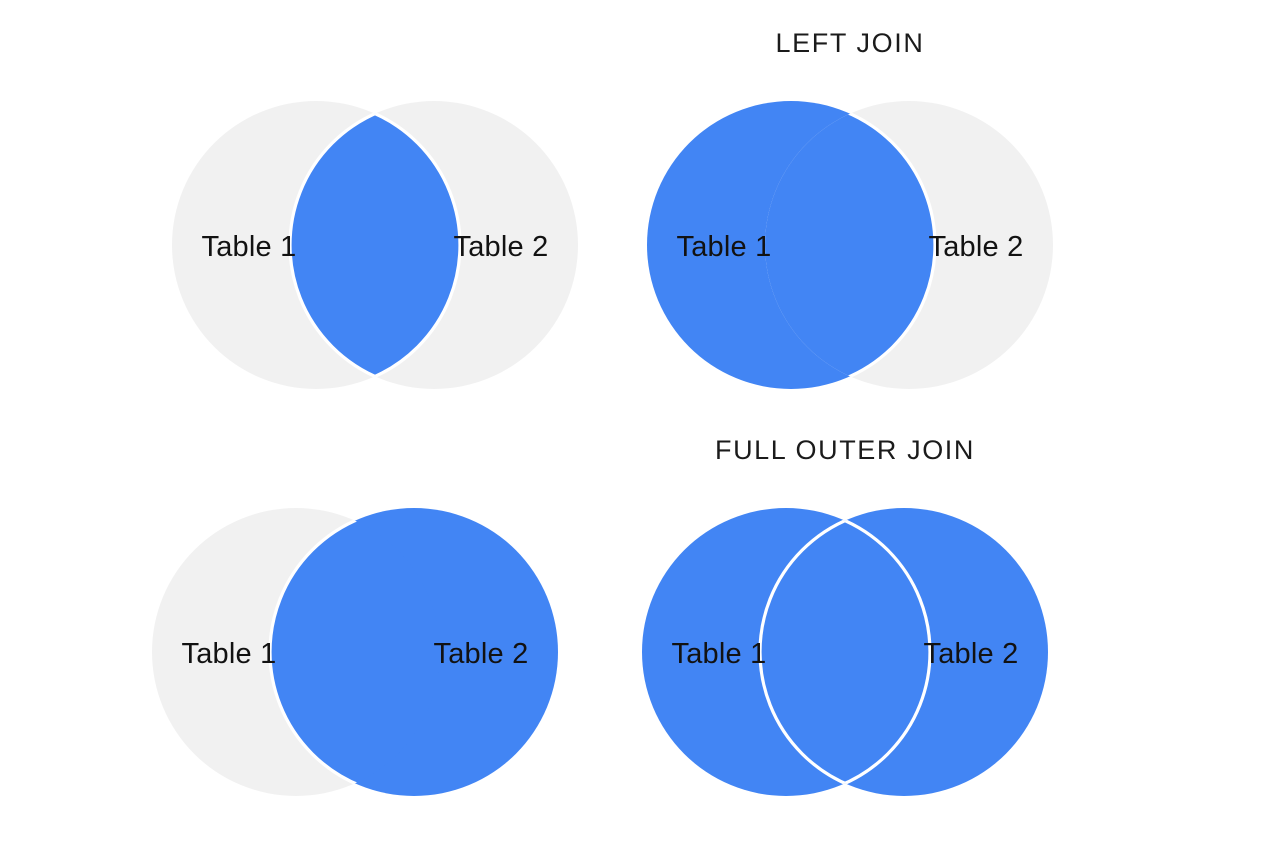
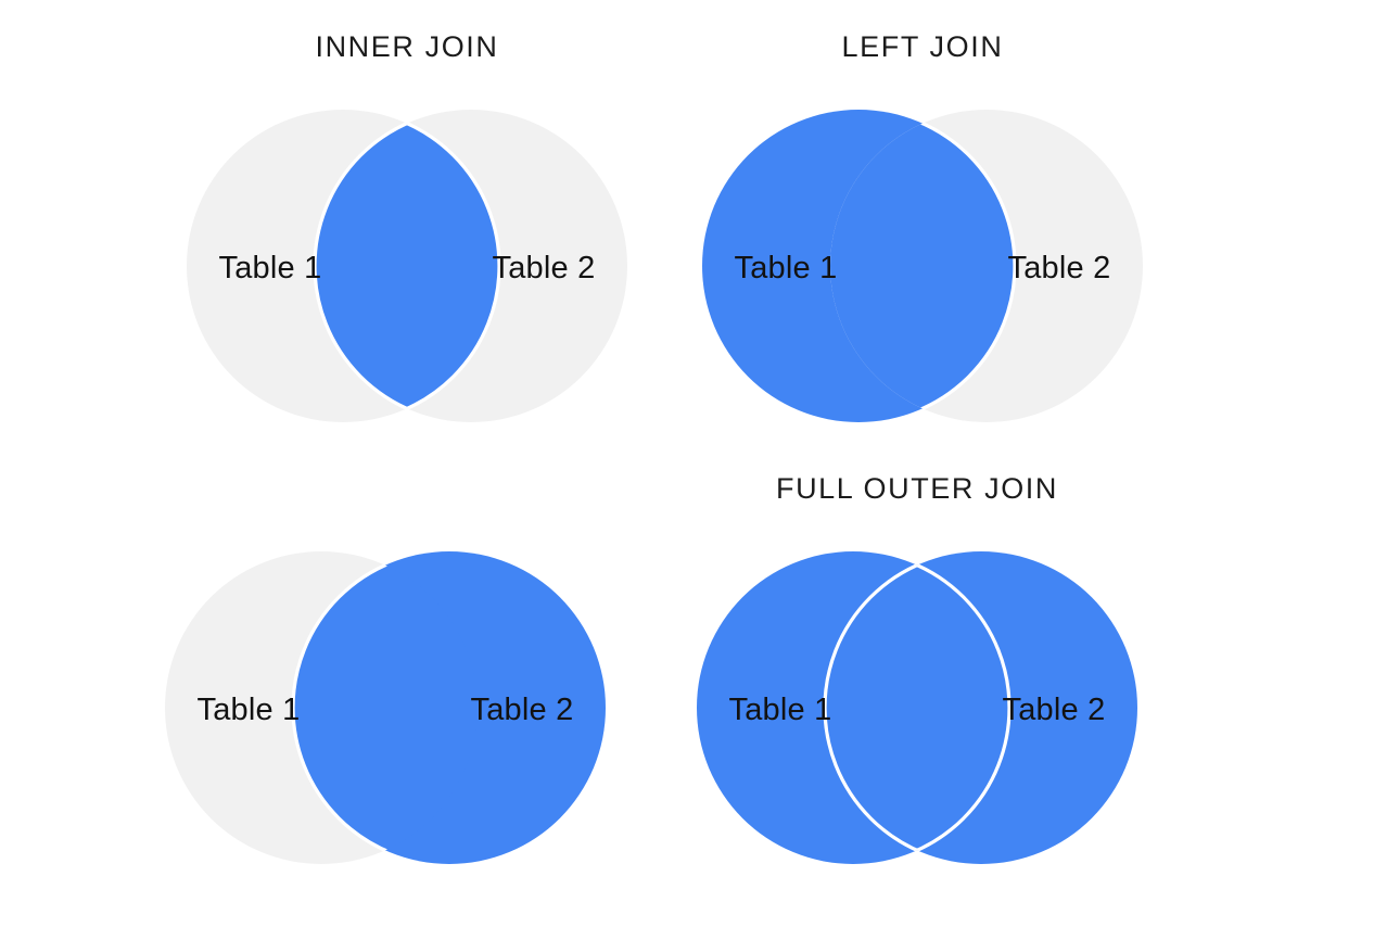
+ INNER JOIN
  Table 1
  Table 2
  LEFT JOIN
  Table 1
  Table 2
  Table 1
  Table 2
  FULL OUTER JOIN
  Table 1
  Table 2
